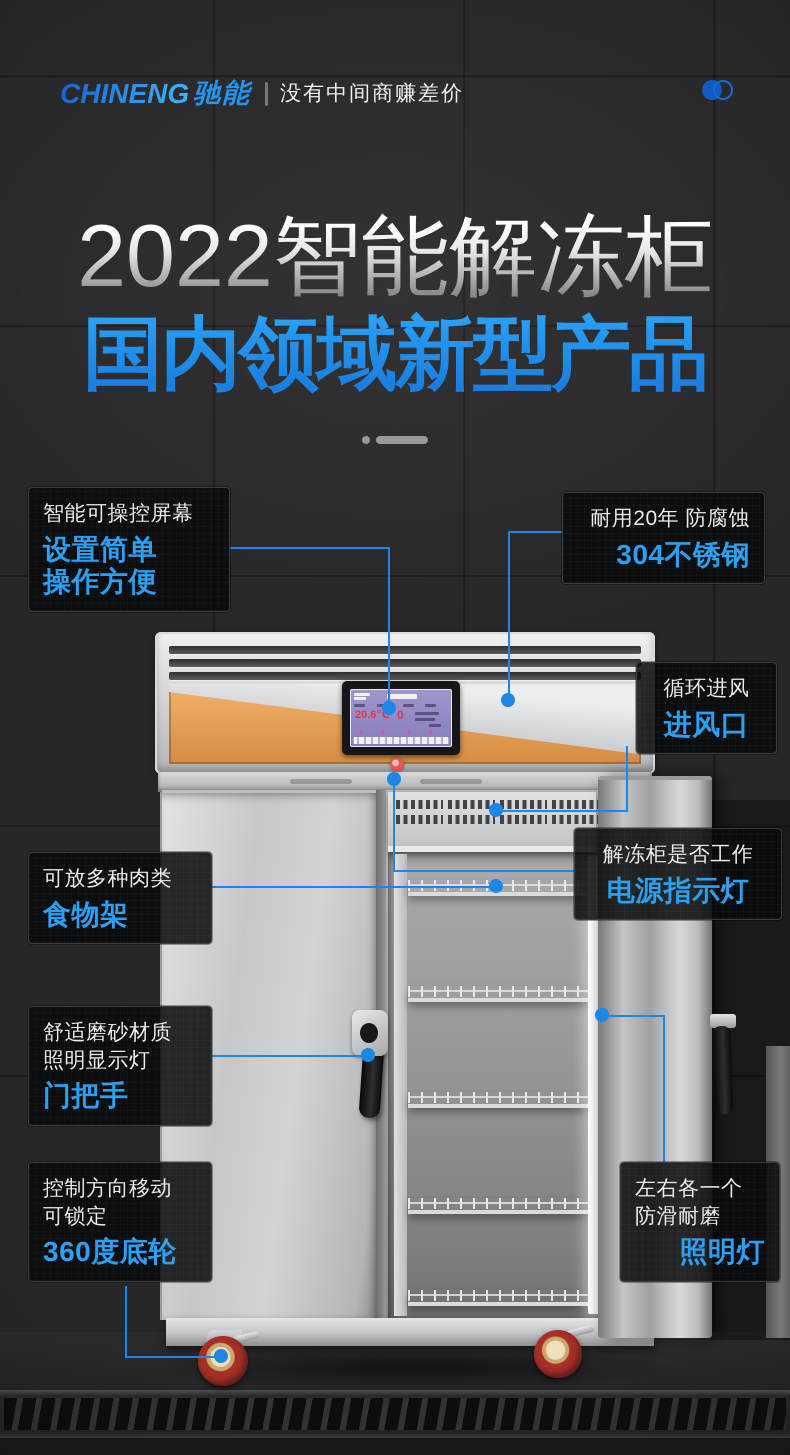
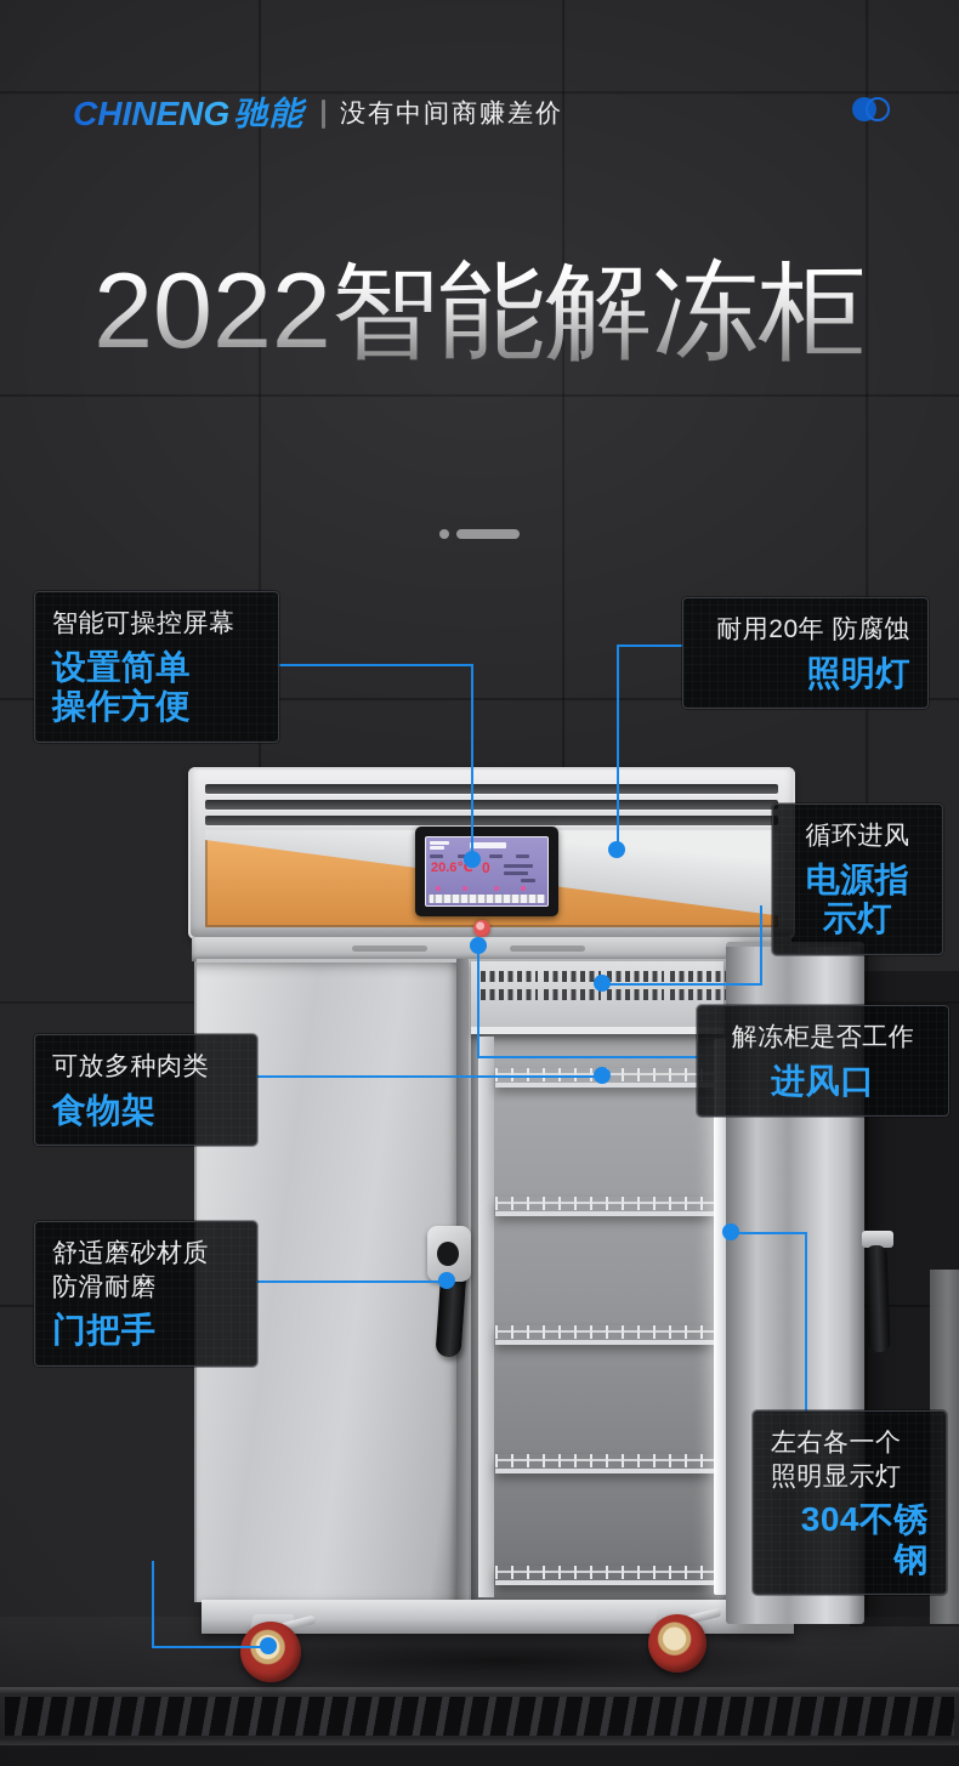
  CHINENG
  驰能
  没有中间商赚差价
  2022智能解冻柜
- 国内领域新型产品
  20.6℃
  0
  智能可操控屏幕
  设置简单
  操作方便
  耐用20年 防腐蚀
- 304不锈钢
+ 照明灯
  循环进风
- 进风口
+ 电源指示灯
  解冻柜是否工作
- 电源指示灯
+ 进风口
  可放多种肉类
  食物架
  舒适磨砂材质
- 照明显示灯
+ 防滑耐磨
  门把手
- 控制方向移动
- 可锁定
- 360度底轮
  左右各一个
- 防滑耐磨
+ 照明显示灯
- 照明灯
+ 304不锈钢
